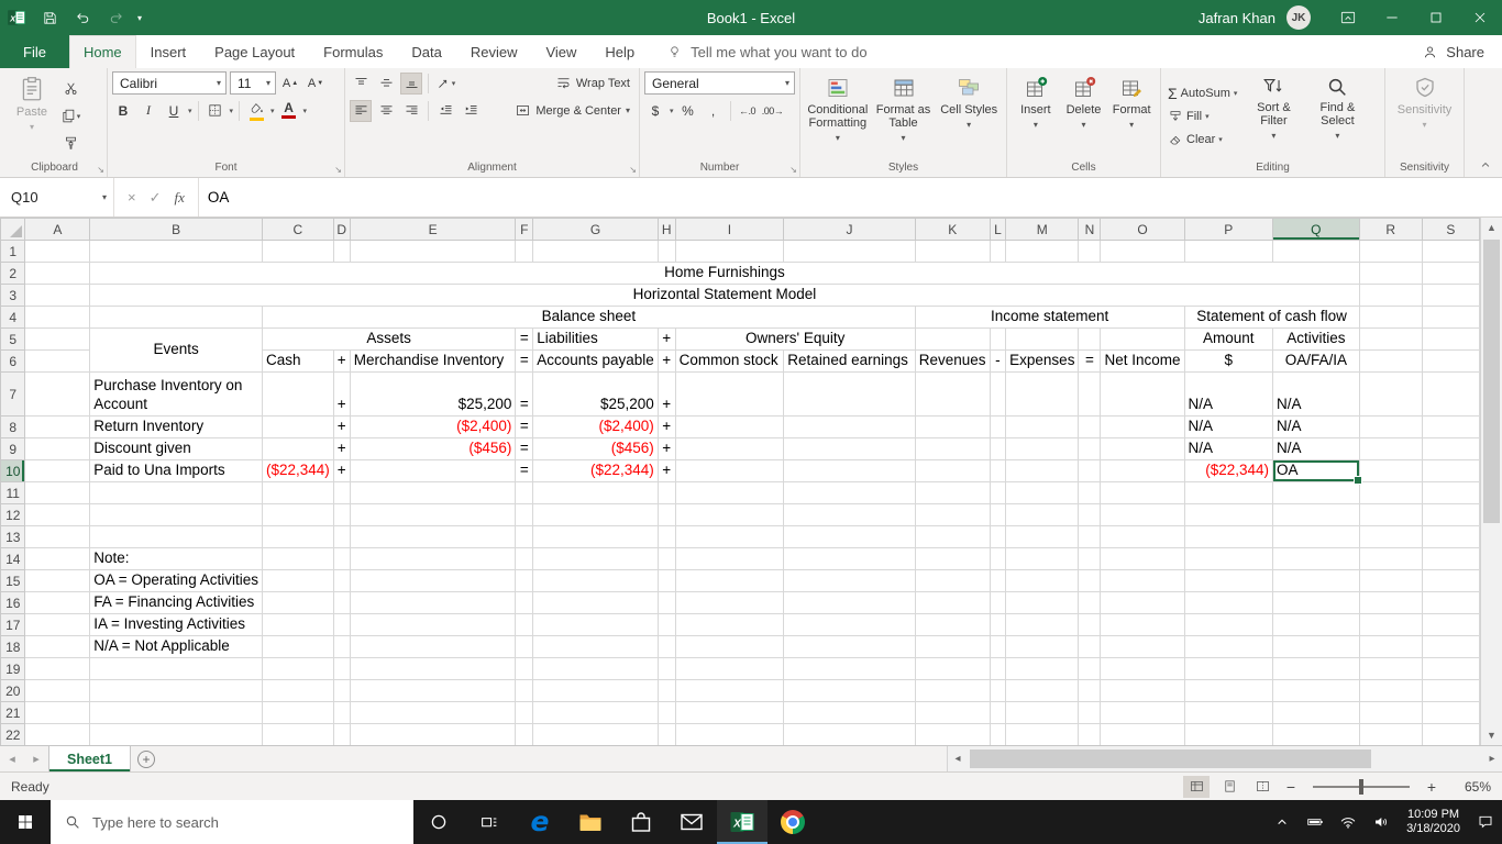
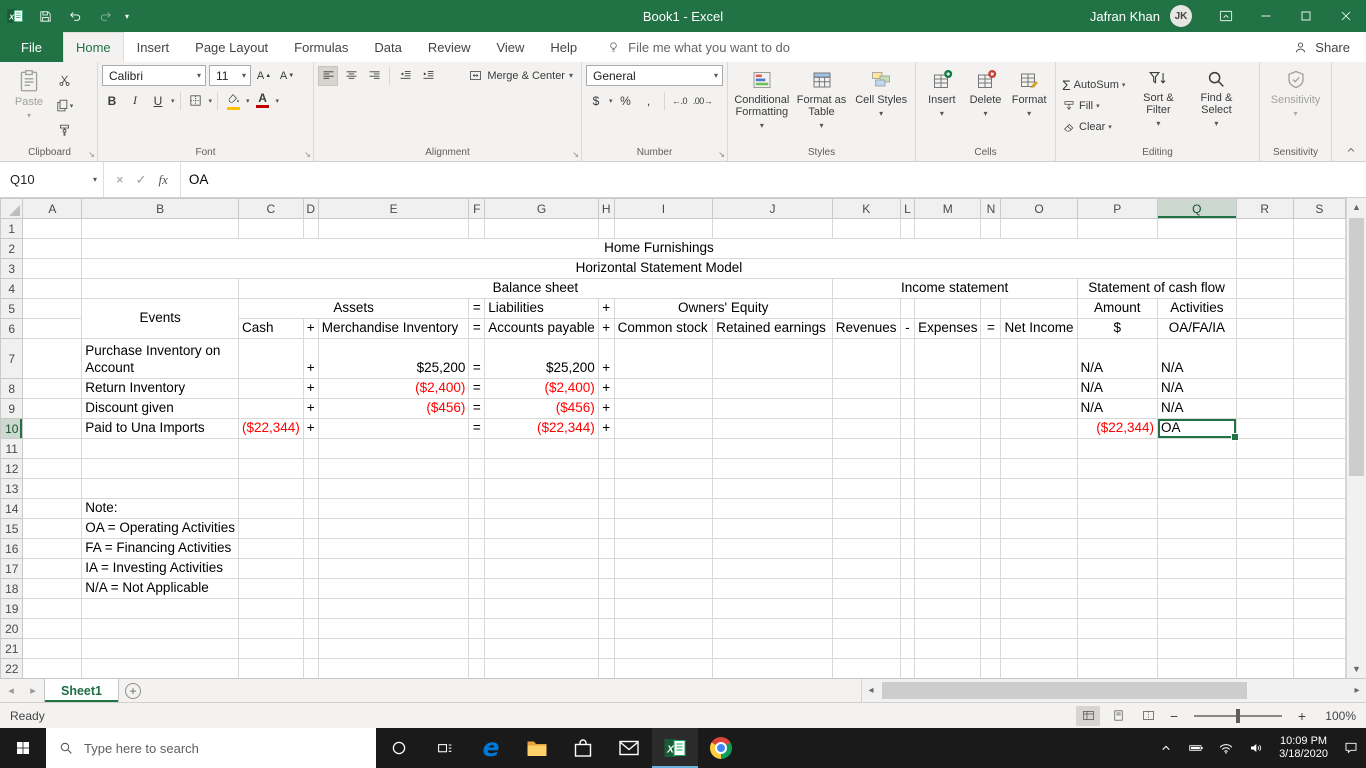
  X
  ▾
  Book1 - Excel
  Jafran Khan
  JK
  File
  Home
  Insert
  Page Layout
  Formulas
  Data
  Review
  View
  Help
- Tell me what you want to do
+ File me what you want to do
  Share
  Paste
  ▾
  Clipboard
  ↘
  Calibri
  ▾
  11
  ▾
  A
  A
  B
  I
  U
  A
  Font
  ↘
- Wrap Text
  Merge & Center
  ▾
  Alignment
  ↘
  General
  ▾
  $
  %
  ,
  ←.0
  .00→
  Number
  ↘
  Conditional Formatting
  ▾
  Format as Table
  ▾
  Cell Styles
  ▾
  Styles
  Insert
  ▾
  Delete
  ▾
  Format
  ▾
  Cells
  Σ
  AutoSum
  Fill
  Clear
  Sort & Filter
  ▾
  Find & Select
  ▾
  Editing
  Sensitivity
  ▾
  Sensitivity
  Q10
  ▾
  ×
  ✓
  fx
  OA
  	A	B	C	D	E	F	G	H	I	J	K	L	M	N	O	P	Q	R	S
  1
  2		Home Furnishings
  3		Horizontal Statement Model
  4			Balance sheet	Income statement	Statement of cash flow
  5		Events	Assets	=	Liabilities	+	Owners' Equity						Amount	Activities
  6		Cash	+	Merchandise Inventory	=	Accounts payable	+	Common stock	Retained earnings	Revenues	-	Expenses	=	Net Income	$	OA/FA/IA
  7		Purchase Inventory on Account		+	$25,200	=	$25,200	+								N/A	N/A
  8		Return Inventory		+	($2,400)	=	($2,400)	+								N/A	N/A
  9		Discount given		+	($456)	=	($456)	+								N/A	N/A
  10		Paid to Una Imports	($22,344)	+		=	($22,344)	+								($22,344)	OA
  11
  12
  13
  14		Note:
  15		OA = Operating Activities
  16		FA = Financing Activities
  17		IA = Investing Activities
  18		N/A = Not Applicable
  19
  20
  21
  22
  ▲
  ▼
  ◂
  ▸
  Sheet1
  +
  ◂
  ▸
  Ready
  −
  +
- 65%
+ 100%
  Type here to search
  e
  X
  10:09 PM
  3/18/2020
